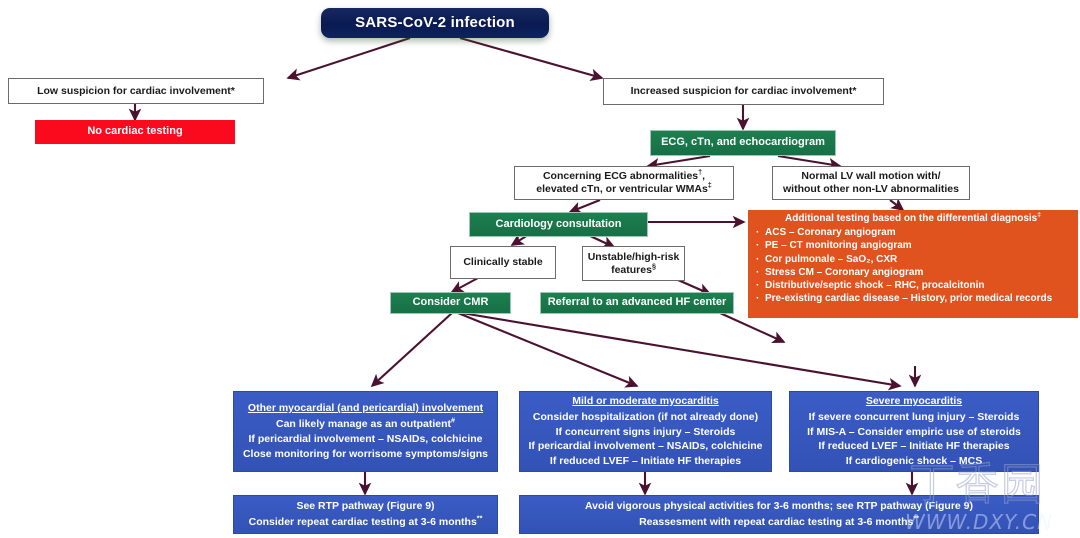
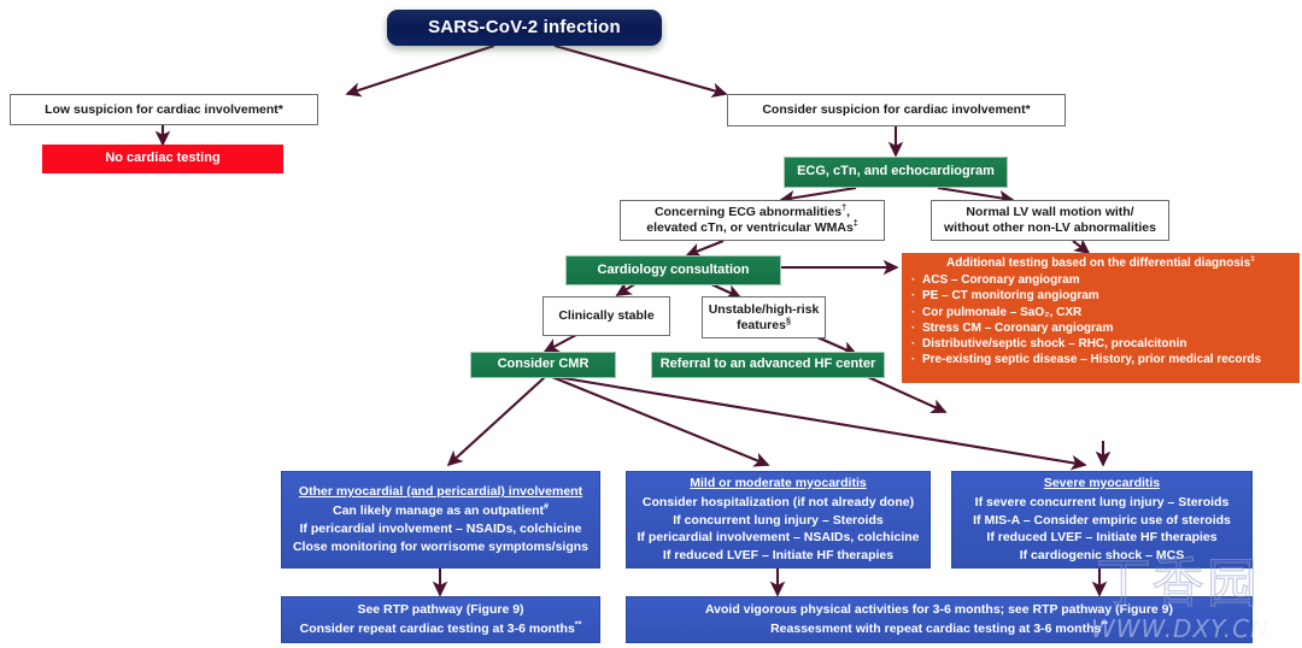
  SARS-CoV-2 infection
  Low suspicion for cardiac involvement*
  No cardiac testing
- Increased suspicion for cardiac involvement*
+ Consider suspicion for cardiac involvement*
  ECG, cTn, and echocardiogram
  Concerning ECG abnormalities†,
  elevated cTn, or ventricular WMAs‡
  Normal LV wall motion with/
  without other non-LV abnormalities
  Cardiology consultation
  Clinically stable
  Unstable/high-risk
  features§
  Consider CMR
  Referral to an advanced HF center
  Additional testing based on the differential diagnosis
  ACS – Coronary angiogram
  PE – CT monitoring angiogram
  Cor pulmonale – SaO₂, CXR
  Stress CM – Coronary angiogram
  Distributive/septic shock – RHC, procalcitonin
- Pre-existing cardiac disease – History, prior medical records
+ Pre-existing septic disease – History, prior medical records
  Other myocardial (and pericardial) involvement
  Can likely manage as an outpatient#
  If pericardial involvement – NSAIDs, colchicine
  Close monitoring for worrisome symptoms/signs
  Mild or moderate myocarditis
  Consider hospitalization (if not already done)
- If concurrent signs injury – Steroids
+ If concurrent lung injury – Steroids
  If pericardial involvement – NSAIDs, colchicine
  If reduced LVEF – Initiate HF therapies
  Severe myocarditis
  If severe concurrent lung injury – Steroids
  If MIS-A – Consider empiric use of steroids
  If reduced LVEF – Initiate HF therapies
  If cardiogenic shock – MCS
  See RTP pathway (Figure 9)
  Consider repeat cardiac testing at 3-6 months**
  Avoid vigorous physical activities for 3-6 months; see RTP pathway (Figure 9)
  Reassesment with repeat cardiac testing at 3-6 months**
  丁香园
  WWW.DXY.CN
